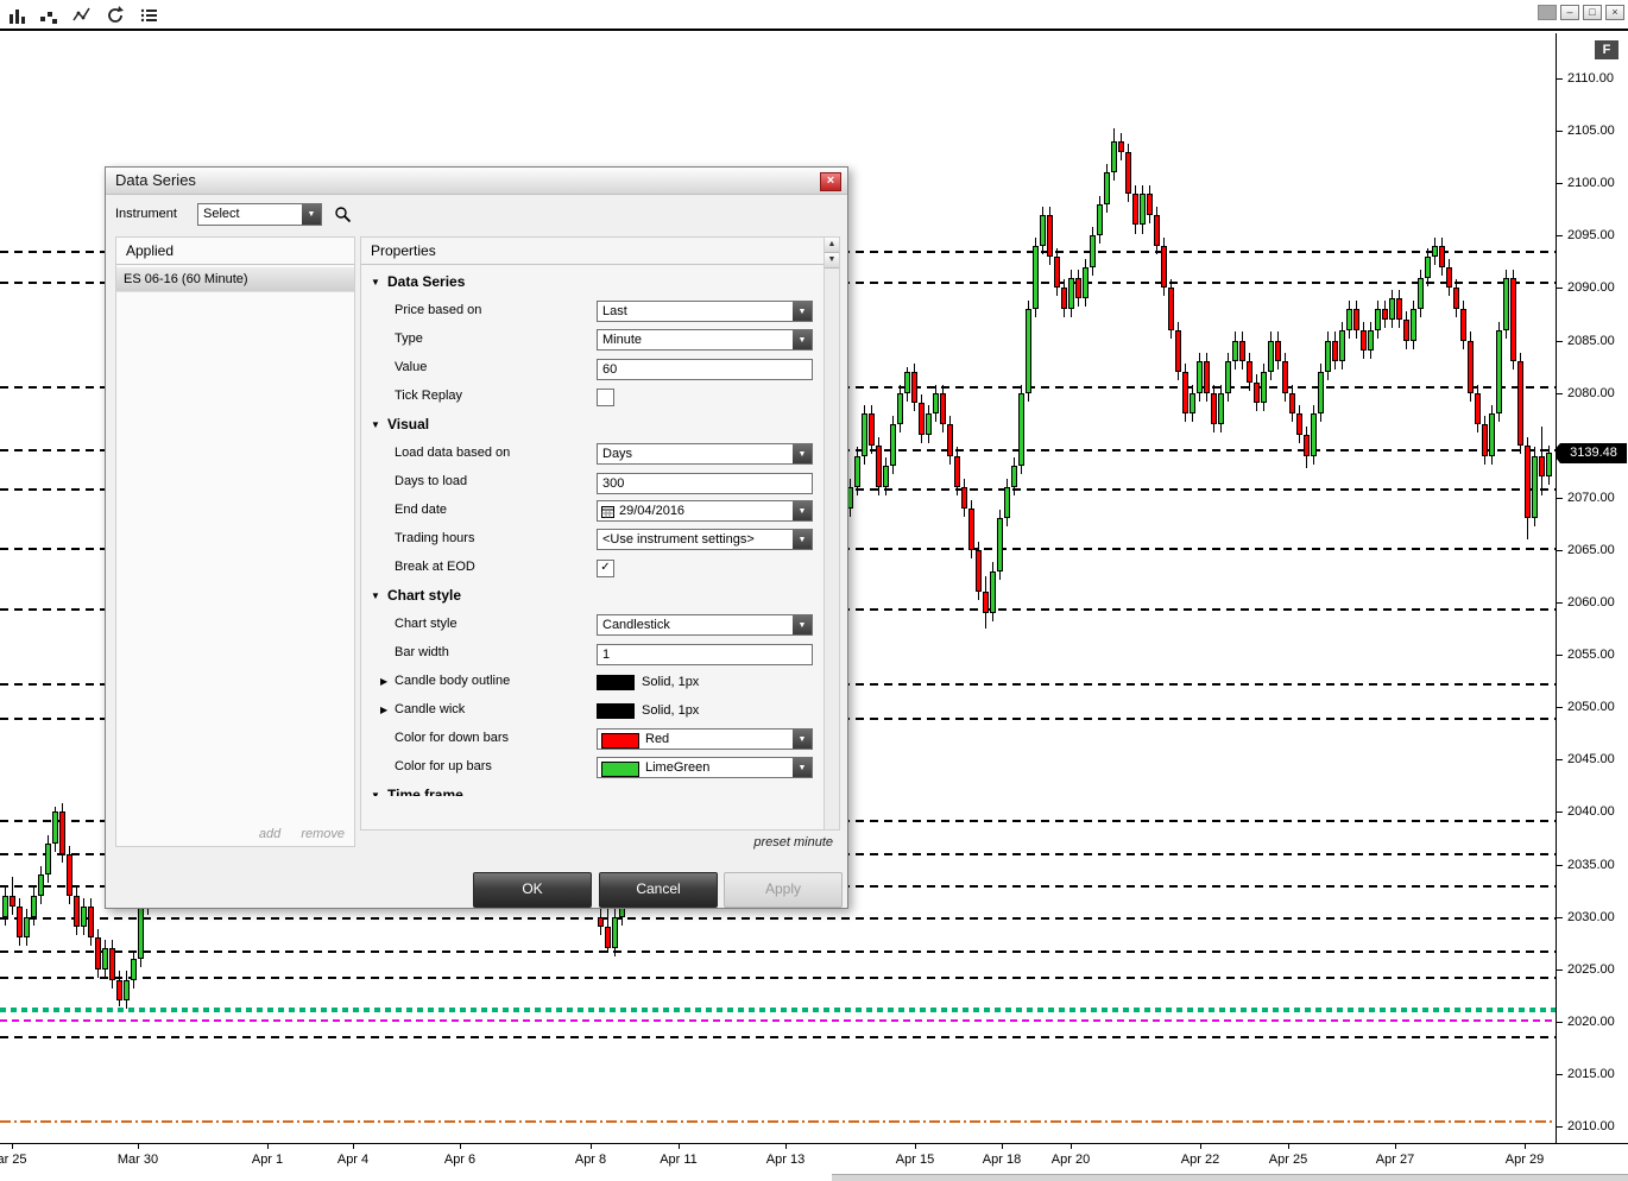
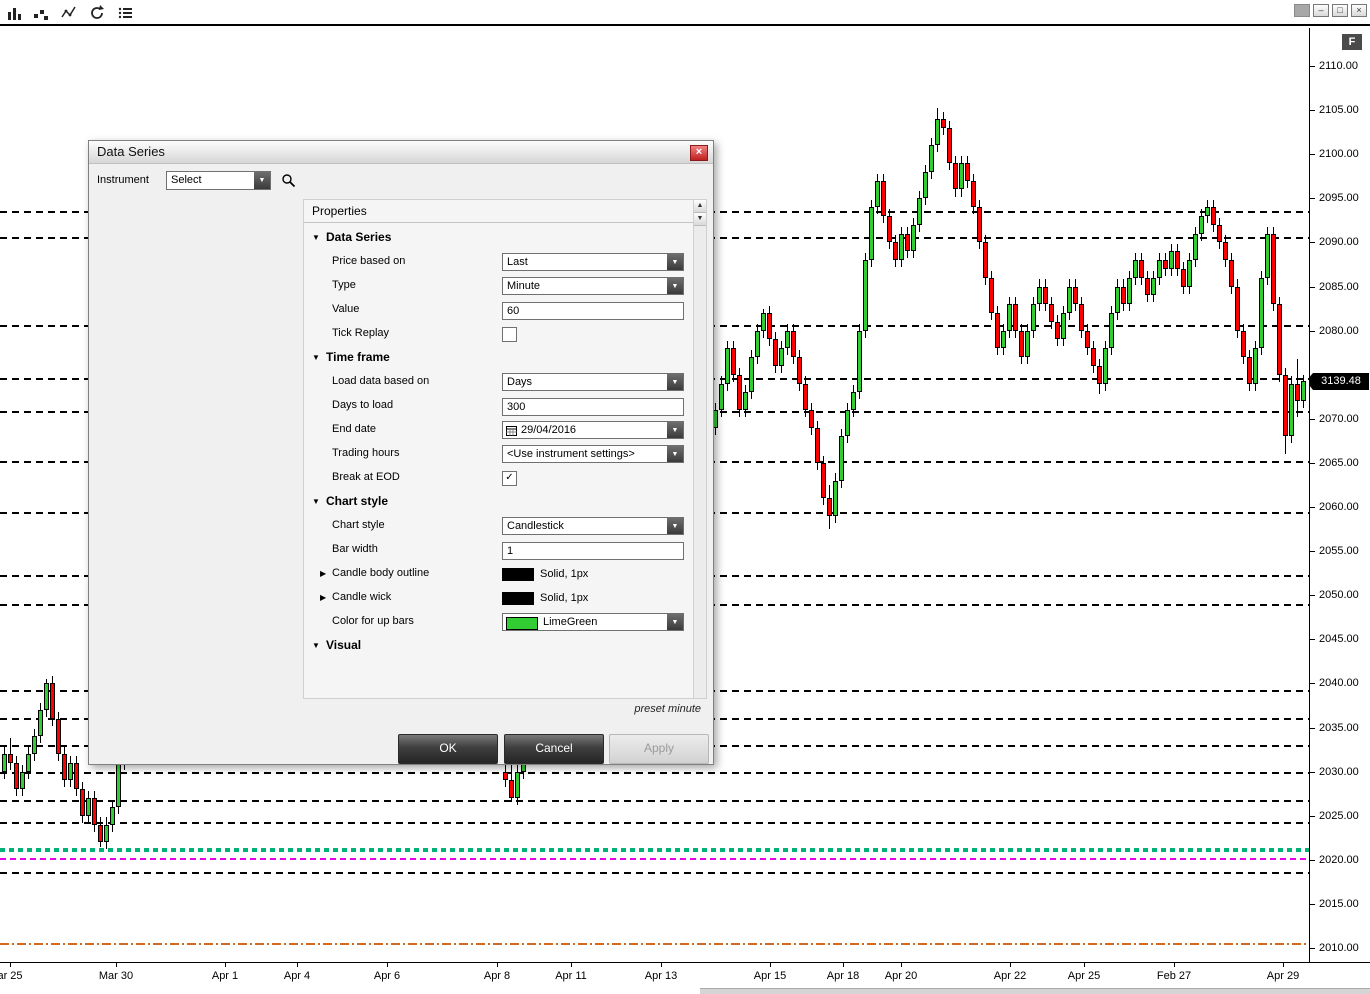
  –
  □
  ×
  F
  3139.48
  2110.00
  2105.00
  2100.00
  2095.00
  2090.00
  2085.00
  2080.00
  2070.00
  2065.00
  2060.00
  2055.00
  2050.00
  2045.00
  2040.00
  2035.00
  2030.00
  2025.00
  2020.00
  2015.00
  2010.00
  ar 25
  Mar 30
  Apr 1
  Apr 4
  Apr 6
  Apr 8
  Apr 11
  Apr 13
  Apr 15
  Apr 18
  Apr 20
  Apr 22
  Apr 25
- Apr 27
+ Feb 27
  Apr 29
  Data Series
  ×
  Instrument
  Select
- Applied
- ES 06-16 (60 Minute)
- add remove
  Properties
  ▼
  Data Series
  Price based on
  Last
  Type
  Minute
  Value
  60
  Tick Replay
  ▼
- Visual
+ Time frame
  Load data based on
  Days
  Days to load
  300
  End date
  29/04/2016
  Trading hours
  <Use instrument settings>
  Break at EOD
  ✓
  ▼
  Chart style
  Chart style
  Candlestick
  Bar width
  1
  ▶
  Candle body outline
  Solid, 1px
  ▶
  Candle wick
  Solid, 1px
- Color for down bars
- Red
  Color for up bars
  LimeGreen
  ▼
- Time frame
+ Visual
  preset minute
  OK
  Cancel
  Apply
